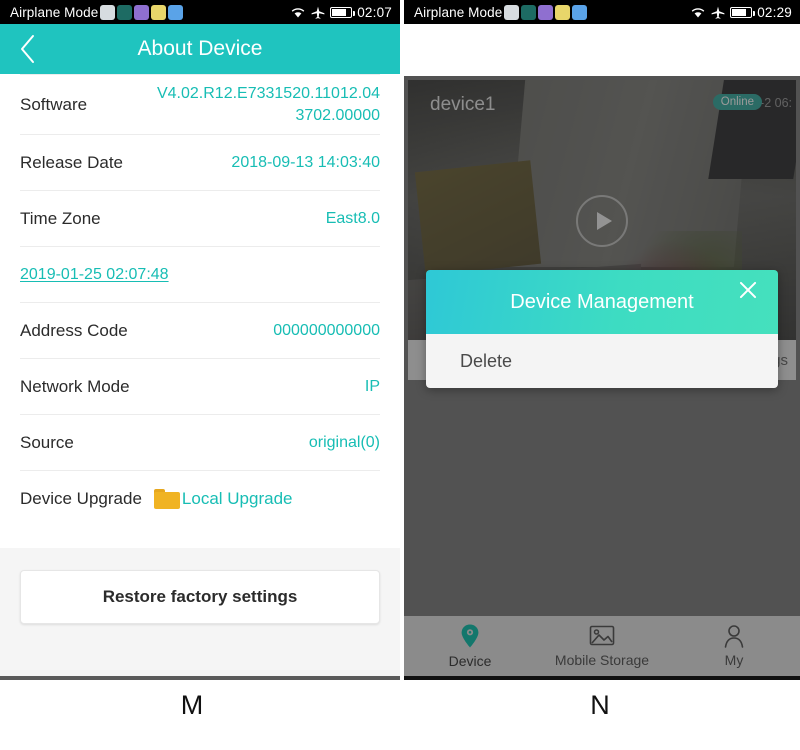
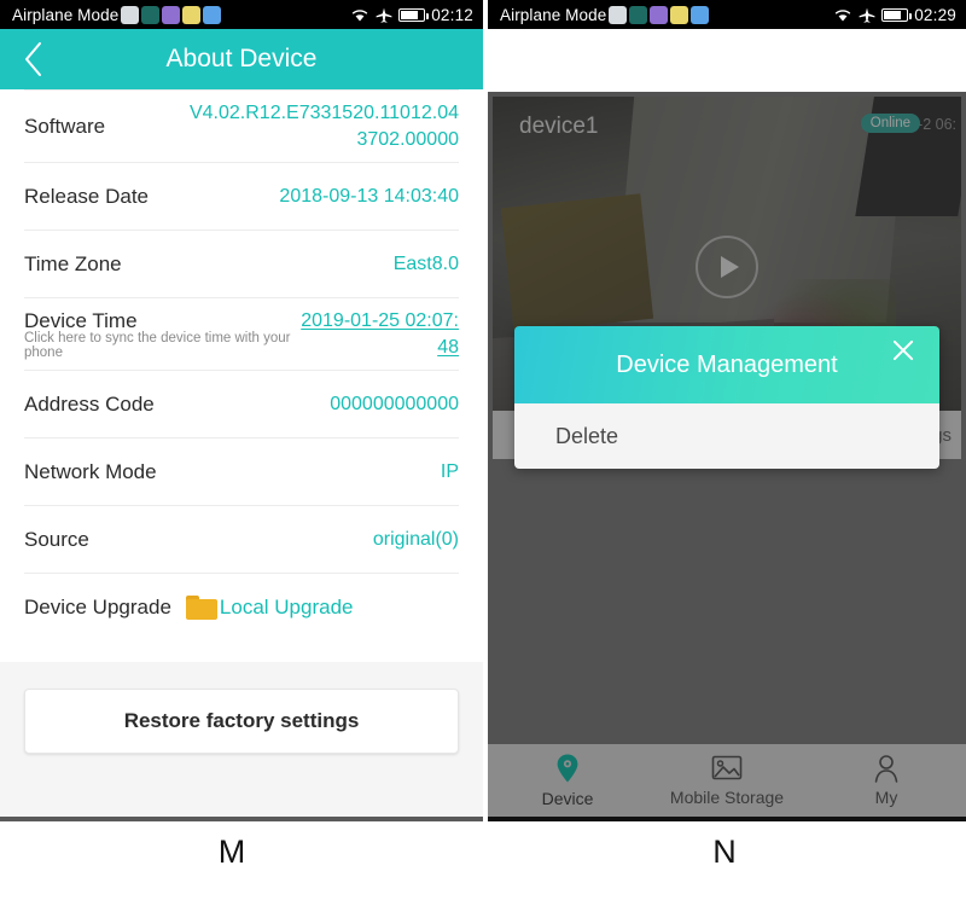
  Airplane Mode
- 02:07
+ 02:12
  About Device
  Software
  V4.02.R12.E7331520.11012.043702.00000
  Release Date
  2018-09-13 14:03:40
  Time Zone
  East8.0
+ Device Time
+ Click here to sync the device time with your phone
  2019-01-25 02:07:48
  Address Code
  000000000000
  Network Mode
  IP
  Source
  original(0)
  Device Upgrade
  Local Upgrade
  Restore factory settings
  Airplane Mode
  02:29
  device1
  Online
  Device Management
  Delete
  Device
  Mobile Storage
  My
  M
  N
